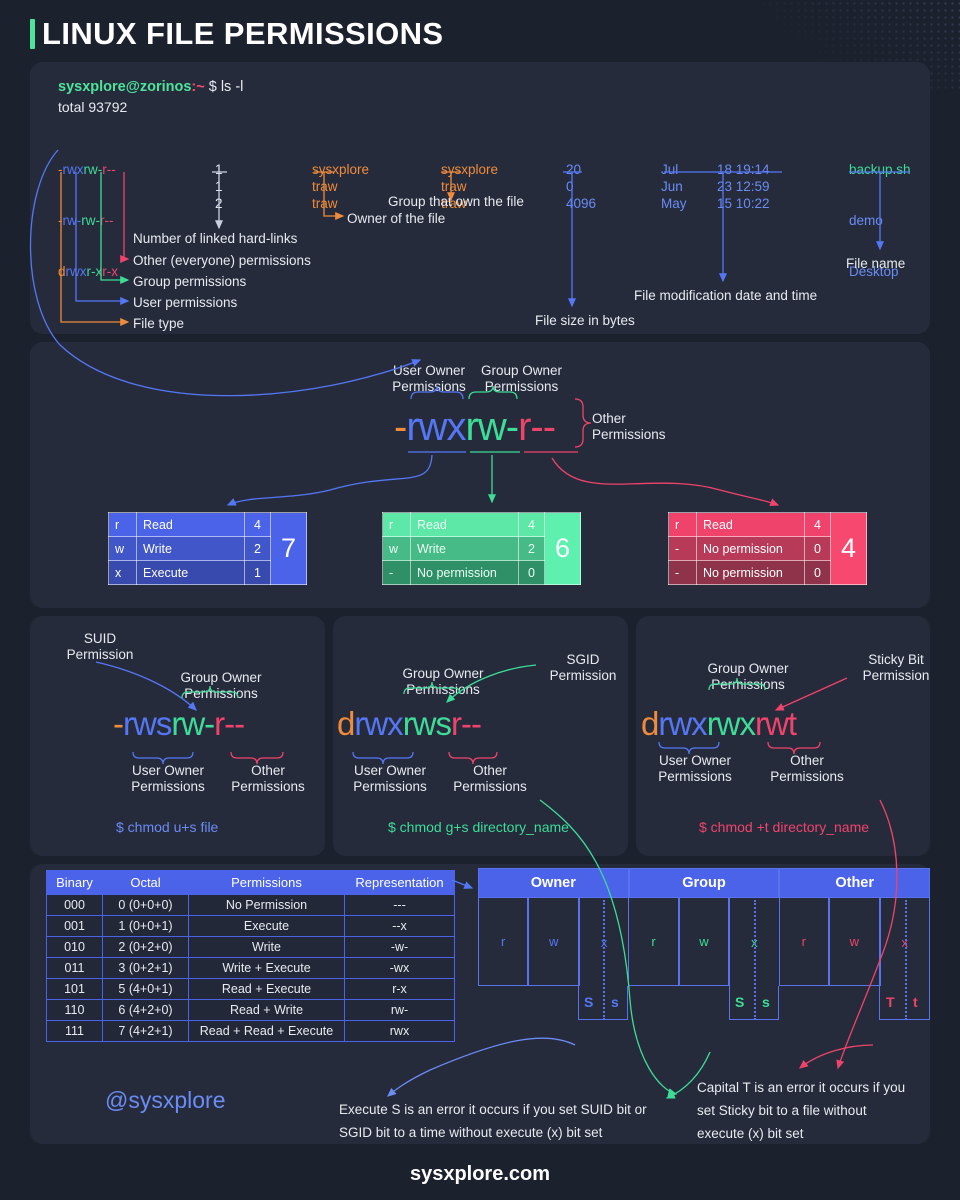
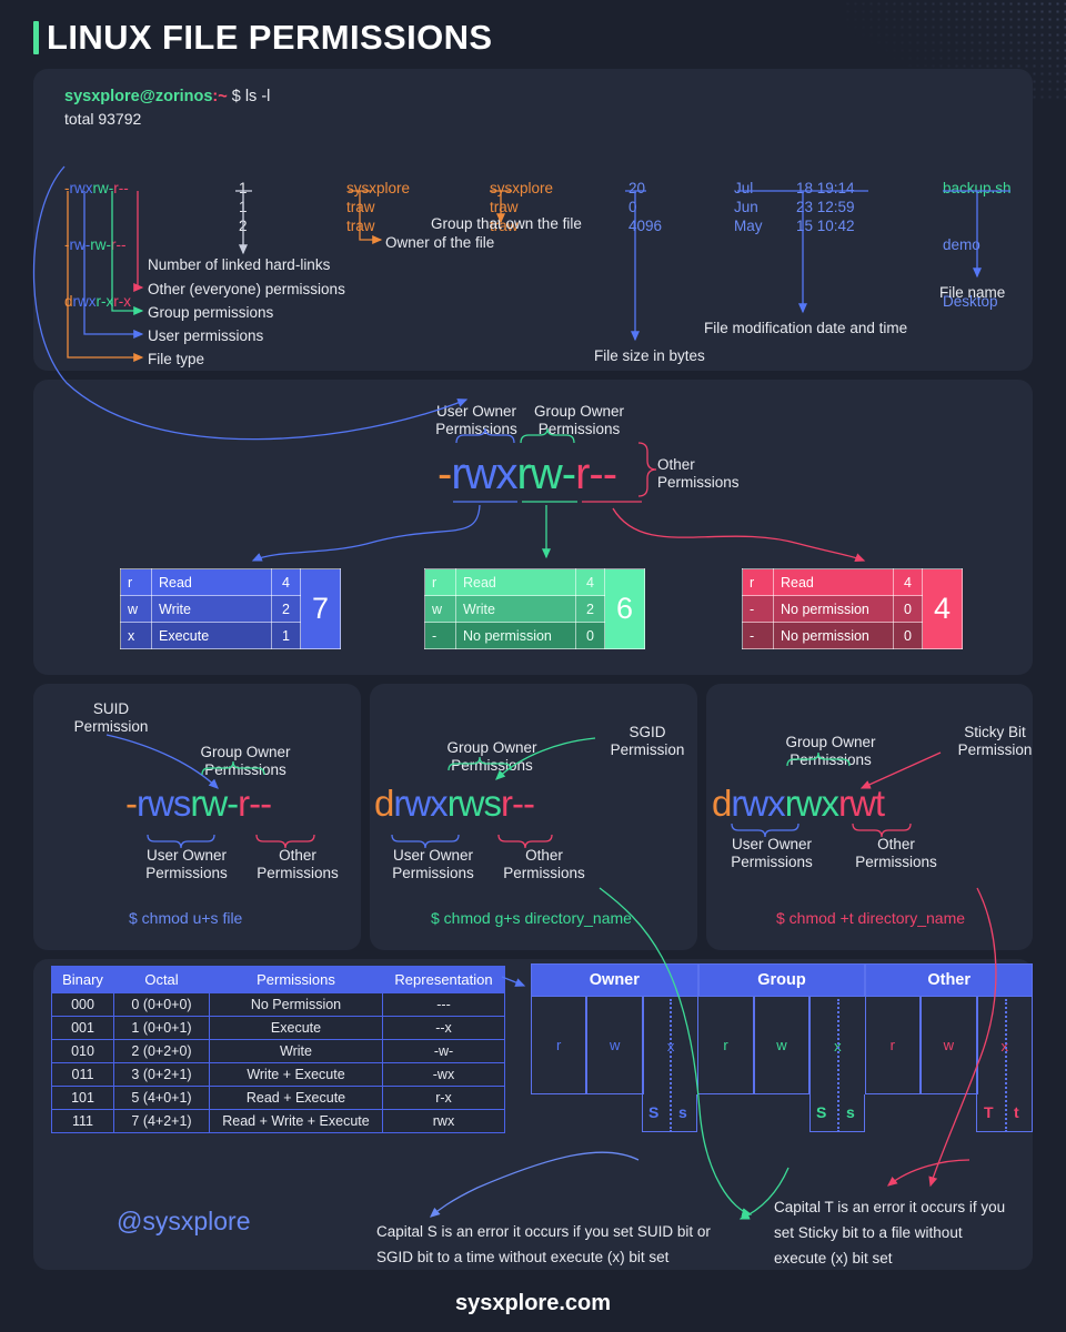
  LINUX FILE PERMISSIONS
  sysxplore@zorinos:~ $ ls -l
  total 93792
  -rwxrw-r--
  -rw-rw-r--
  drwxr-xr-x
  1
  sysxplore
  trw
  trw
  sysxplore
  traw
  traw
  20
  0
  4096
  Jul
  Jun
  May
  18 19:14
  23 12:59
- 15 10:22
+ 15 10:42
  backup.sh
  demo
  Desktop
  Number of linked hard-links
  Other (everyone) permissions
  Group permissions
  User permissions
  File type
  Owner of the file
  Group that own the file
  File size in bytes
  File modification date and time
  File name
  User Owner
  Permisions
  Group Owner
  Permissions
  Other
  Permissions
  -rwxrw-r--
  r	Read	4	7
  w	Write	2
  x	Execute	1
  r	Read	4	6
  w	Write	2
  -	No permission	0
  r	Read	4	4
  -	No permission	0
  -	No permission	0
  SUID
  Permission
  Group Owner
  Permissions
  -rwsrw-r--
  User Owner
  Permissions
  Other
  Permissions
  $ chmod u+s file
  SGID
  Permission
  Group Owner
  Permissins
  drwxrwsr--
  User Owner
  Permissions
  Other
  Permissions
  $ chmod g+s directory_name
  Sticky Bit
  Permission
  Group Owner
  drwxrwxrwt
  User Owner
  Permissions
  Other
  Permissions
  $ chmod +t directory_name
  Binary	Octal	Permissions	Representation
  000	0 (0+0+0)	No Permission	---
  001	1 (0+0+1)	Execute	--x
  010	2 (0+2+0)	Write	-w-
  011	3 (0+2+1)	Write + Execute	-wx
  101	5 (4+0+1)	Read + Execute	r-x
- 110	6 (4+2+0)	Read + Write	rw-
- 111	7 (4+2+1)	Read + Read + Execute	rwx
+ 111	7 (4+2+1)	Read + Write + Execute	rwx
  @sysxplore
  Owner
  Group
  Other
  r
  w
  x
  r
  w
  x
  r
  w
  x
  S
  s
  S
  s
  T
  t
- Execute S is an error it occurs if you set SUID bit or
+ Capital S is an error it occurs if you set SUID bit or
  SGID bit to a time without execute (x) bit set
  Capital T is an error it occurs if you
  set Sticky bit to a file without
  execute (x) bit set
  sysxplore.com
